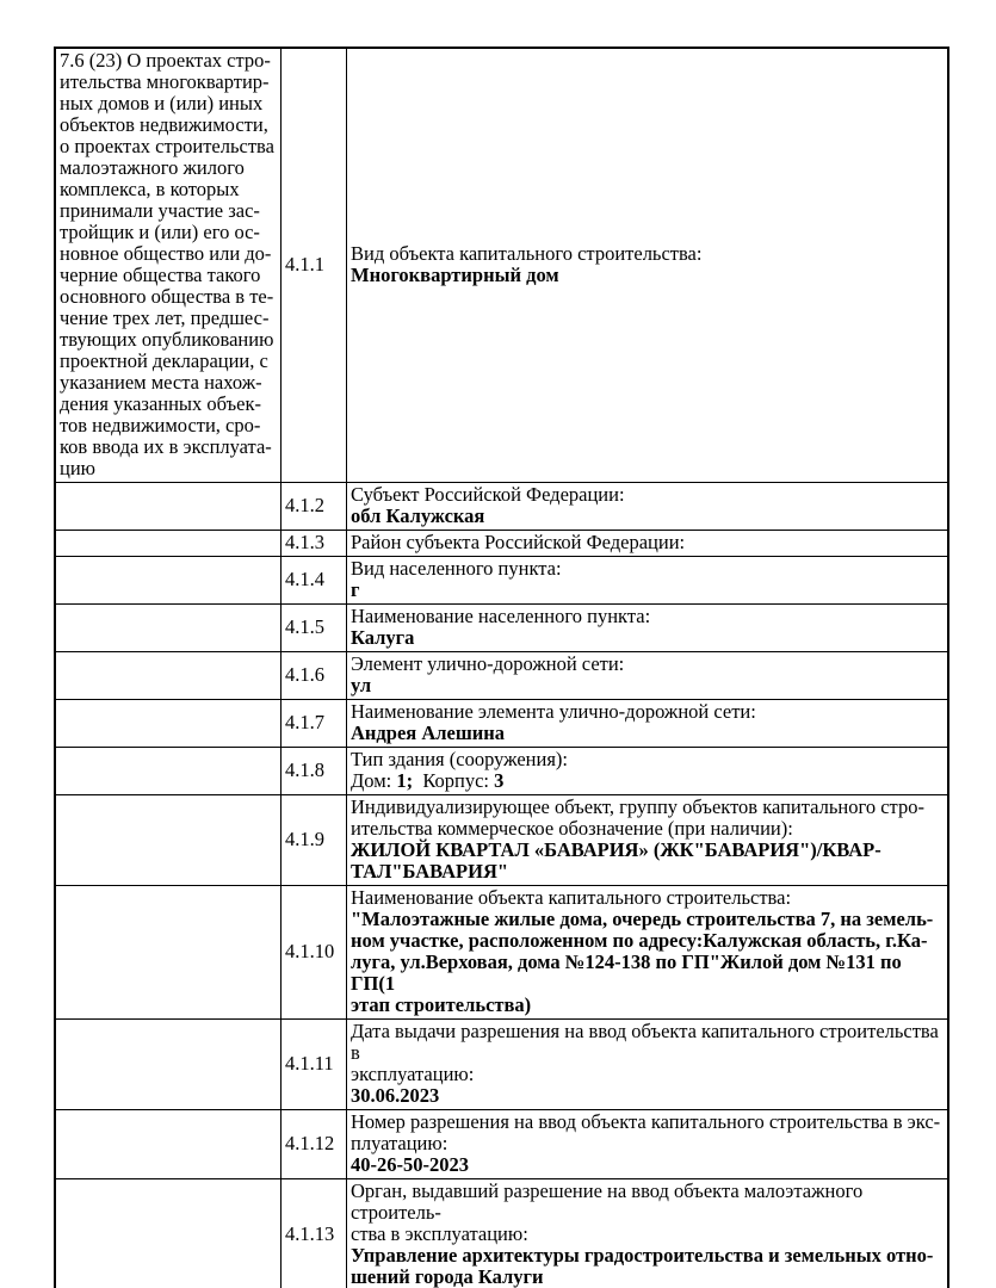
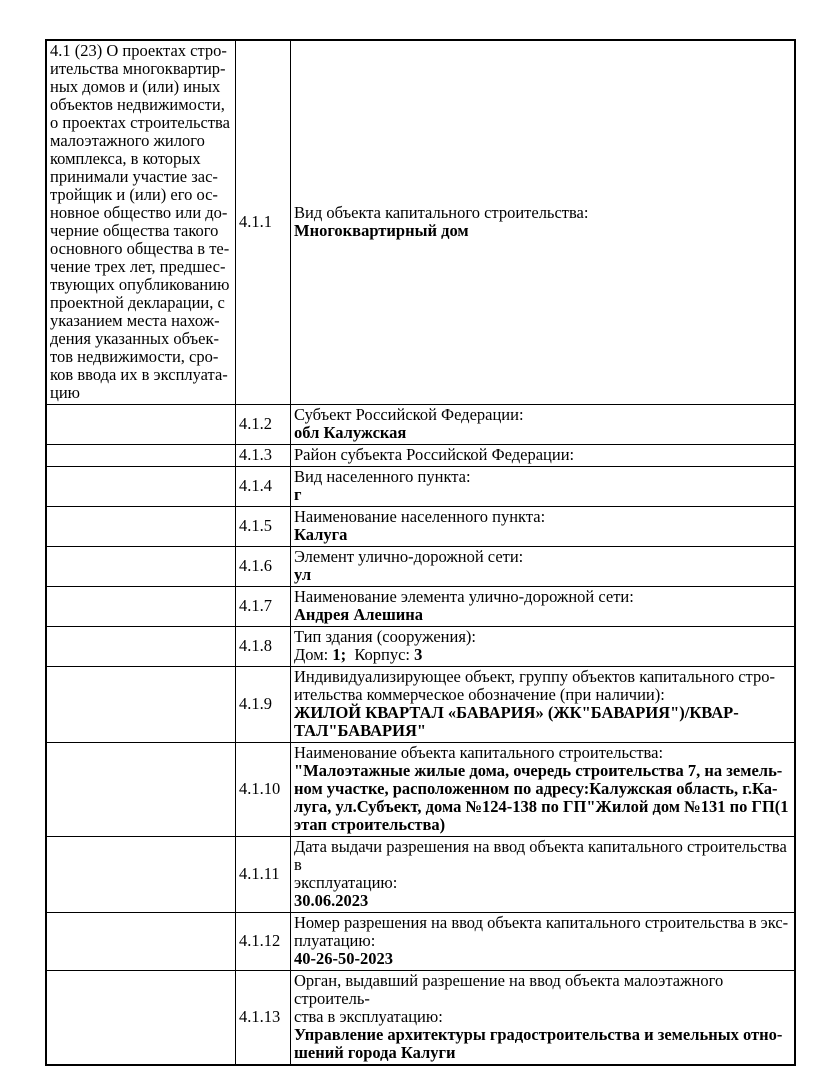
- 7.6 (23) О проектах стро- ительства многоквартир- ных домов и (или) иных объектов недвижимости, о проектах строительства малоэтажного жилого комплекса, в которых принимали участие зас- тройщик и (или) его ос- новное общество или до- черние общества такого основного общества в те- чение трех лет, предшес- твующих опубликованию проектной декларации, с указанием места нахож- дения указанных объек- тов недвижимости, сро- ков ввода их в эксплуата- цию	4.1.1	Вид объекта капитального строительства:Многоквартирный дом
+ 4.1 (23) О проектах стро- ительства многоквартир- ных домов и (или) иных объектов недвижимости, о проектах строительства малоэтажного жилого комплекса, в которых принимали участие зас- тройщик и (или) его ос- новное общество или до- черние общества такого основного общества в те- чение трех лет, предшес- твующих опубликованию проектной декларации, с указанием места нахож- дения указанных объек- тов недвижимости, сро- ков ввода их в эксплуата- цию	4.1.1	Вид объекта капитального строительства:Многоквартирный дом
  	4.1.2	Субъект Российской Федерации:обл Калужская
  	4.1.3	Район субъекта Российской Федерации:
  	4.1.4	Вид населенного пункта:г
  	4.1.5	Наименование населенного пункта:Калуга
  	4.1.6	Элемент улично-дорожной сети:ул
  	4.1.7	Наименование элемента улично-дорожной сети:Андрея Алешина
  	4.1.8	Тип здания (сооружения):Дом: 1; Корпус: 3
  	4.1.9	Индивидуализирующее объект, группу объектов капитального стро- ительства коммерческое обозначение (при наличии):ЖИЛОЙ КВАРТАЛ «БАВАРИЯ» (ЖК"БАВАРИЯ")/КВАР- ТАЛ"БАВАРИЯ"
- 	4.1.10	Наименование объекта капитального строительства:"Малоэтажные жилые дома, очередь строительства 7, на земель- ном участке, расположенном по адресу:Калужская область, г.Ка- луга, ул.Верховая, дома №124-138 по ГП"Жилой дом №131 по ГП(1 этап строительства)
+ 	4.1.10	Наименование объекта капитального строительства:"Малоэтажные жилые дома, очередь строительства 7, на земель- ном участке, расположенном по адресу:Калужская область, г.Ка- луга, ул.Субъект, дома №124-138 по ГП"Жилой дом №131 по ГП(1 этап строительства)
  	4.1.11	Дата выдачи разрешения на ввод объекта капитального строительства в эксплуатацию:30.06.2023
  	4.1.12	Номер разрешения на ввод объекта капитального строительства в экс- плуатацию:40-26-50-2023
  	4.1.13	Орган, выдавший разрешение на ввод объекта малоэтажного строитель- ства в эксплуатацию:Управление архитектуры градостроительства и земельных отно- шений города Калуги
